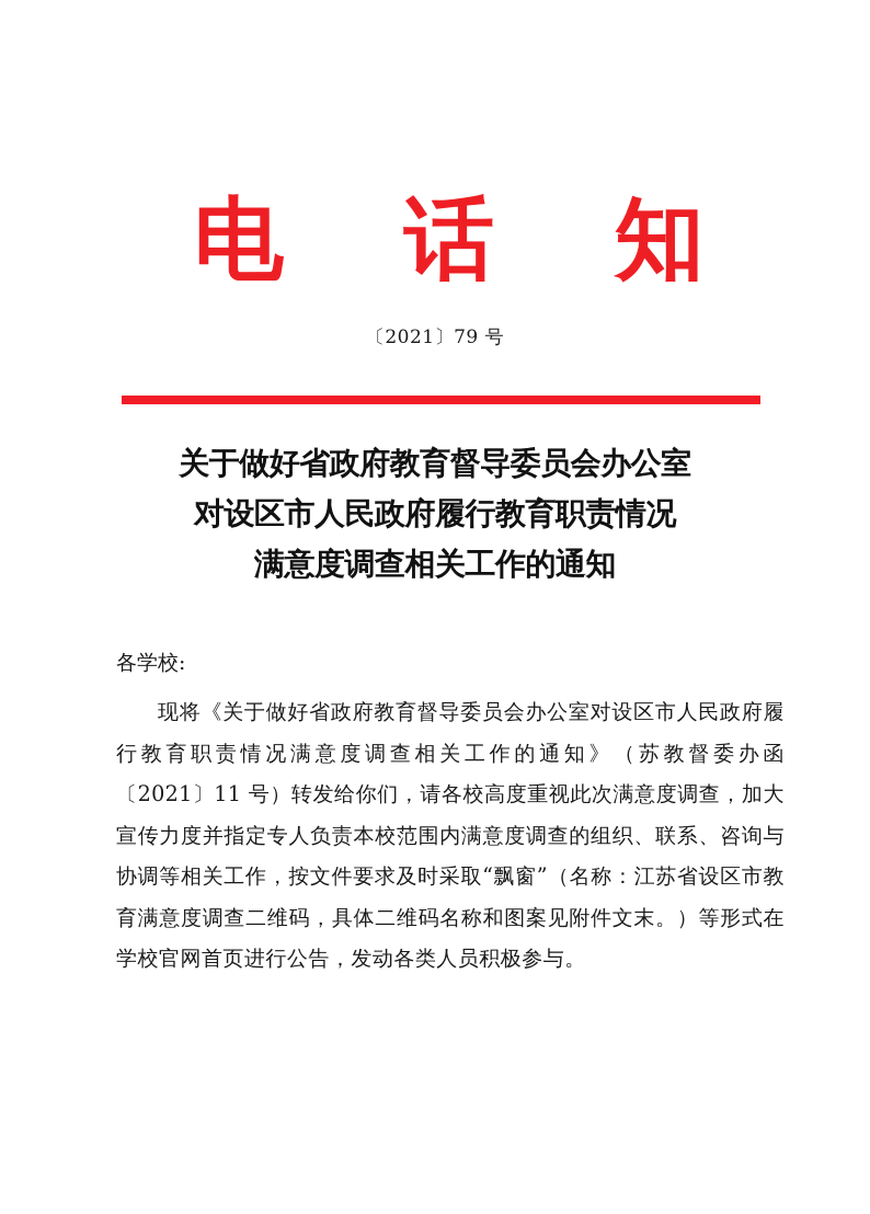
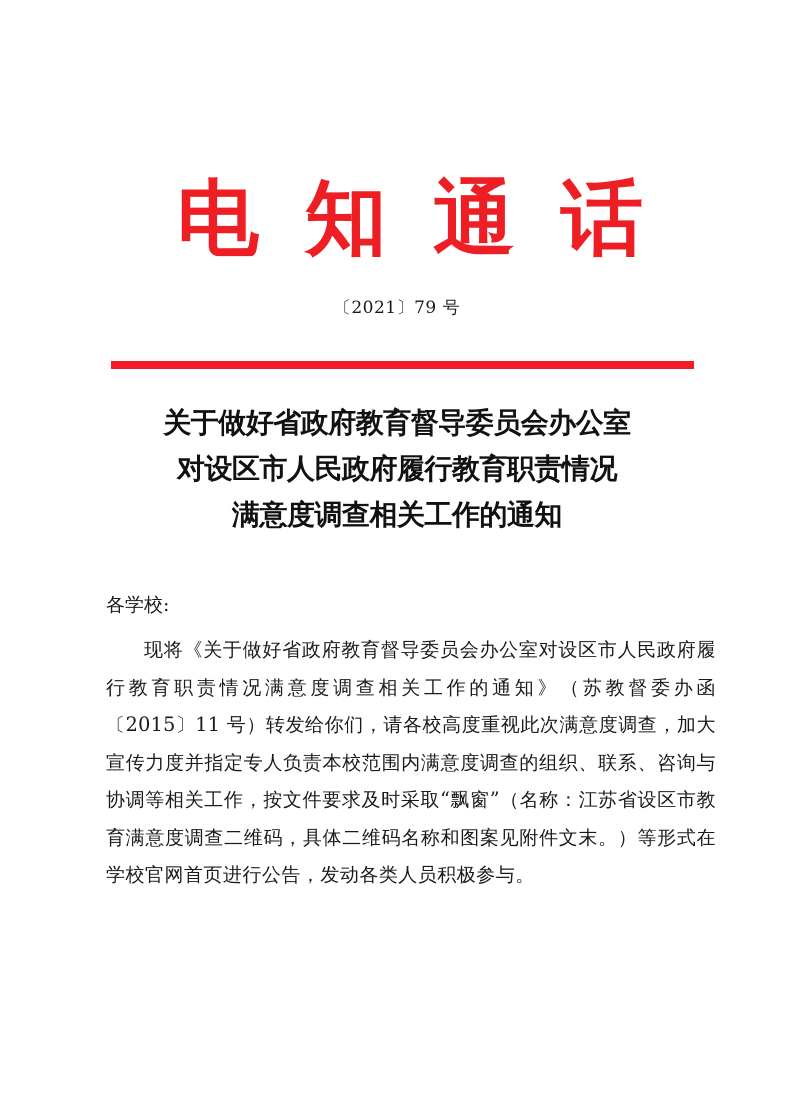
  电
- 话
+ 知
+ 通
- 知
+ 话
  〔2021〕79 号
  关于做好省政府教育督导委员会办公室
  对设区市人民政府履行教育职责情况
  满意度调查相关工作的通知
  各学校:
- 现将《关于做好省政府教育督导委员会办公室对设区市人民政府履行教育职责情况满意度调查相关工作的通知》（苏教督委办函〔2021〕11 号）转发给你们，请各校高度重视此次满意度调查，加大宣传力度并指定专人负责本校范围内满意度调查的组织、联系、咨询与协调等相关工作，按文件要求及时采取“飘窗”（名称：江苏省设区市教育满意度调查二维码，具体二维码名称和图案见附件文末。）等形式在学校官网首页进行公告，发动各类人员积极参与。
+ 现将《关于做好省政府教育督导委员会办公室对设区市人民政府履行教育职责情况满意度调查相关工作的通知》（苏教督委办函〔2015〕11 号）转发给你们，请各校高度重视此次满意度调查，加大宣传力度并指定专人负责本校范围内满意度调查的组织、联系、咨询与协调等相关工作，按文件要求及时采取“飘窗”（名称：江苏省设区市教育满意度调查二维码，具体二维码名称和图案见附件文末。）等形式在学校官网首页进行公告，发动各类人员积极参与。
